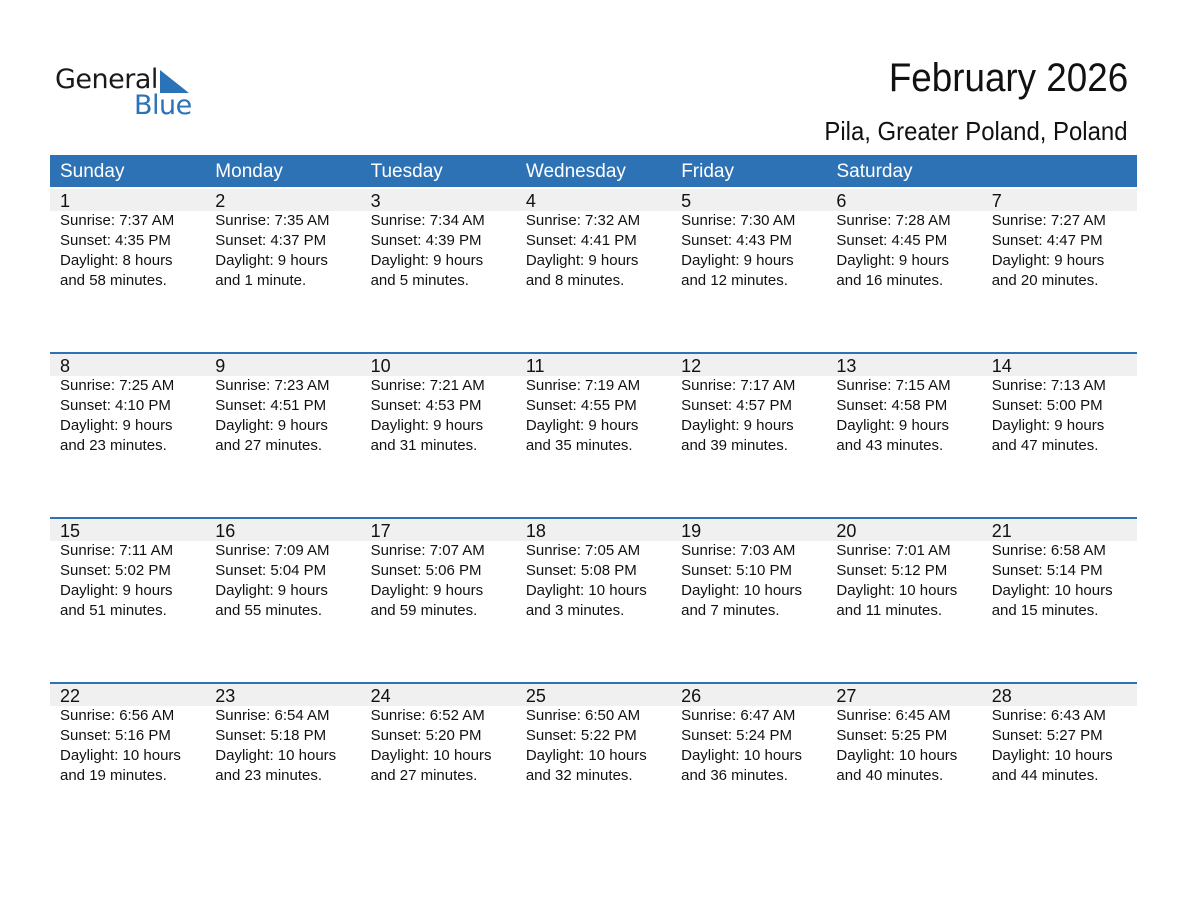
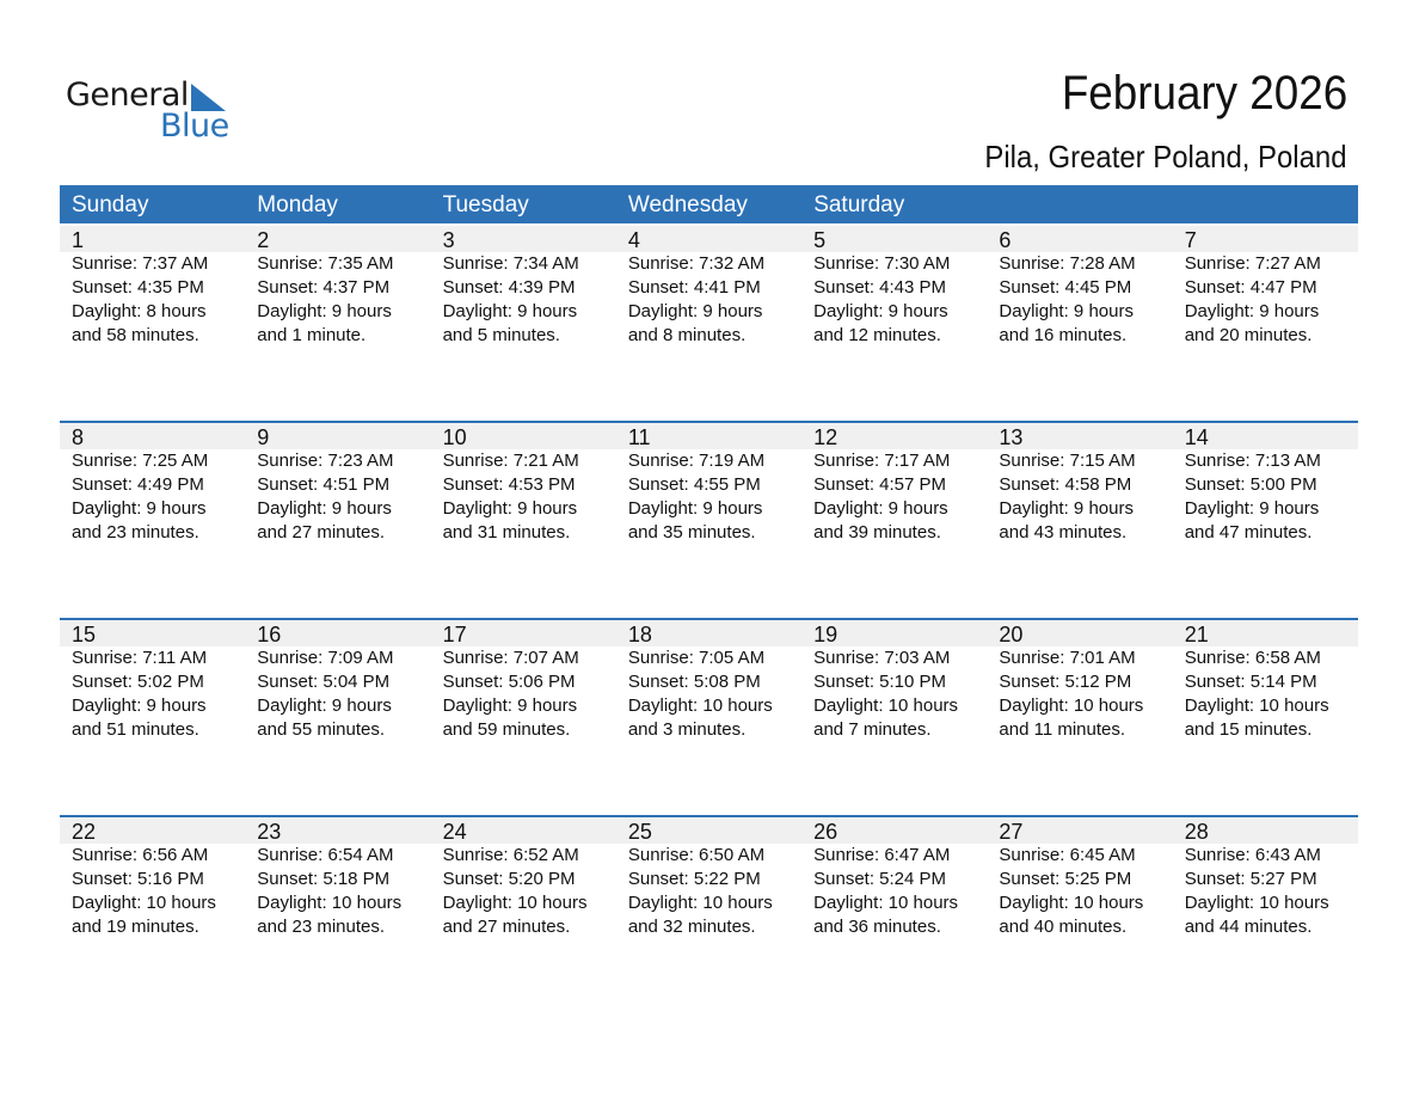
  General
  Blue
  February 2026
  Pila, Greater Poland, Poland
  Sunday
  Monday
  Tuesday
  Wednesday
- Friday
  Saturday
  1
  Sunrise: 7:37 AM
  Sunset: 4:35 PM
  Daylight: 8 hours
  and 58 minutes.
  2
  Sunrise: 7:35 AM
  Sunset: 4:37 PM
  Daylight: 9 hours
  and 1 minute.
  3
  Sunrise: 7:34 AM
  Sunset: 4:39 PM
  Daylight: 9 hours
  and 5 minutes.
  4
  Sunrise: 7:32 AM
  Sunset: 4:41 PM
  Daylight: 9 hours
  and 8 minutes.
  5
  Sunrise: 7:30 AM
  Sunset: 4:43 PM
  Daylight: 9 hours
  and 12 minutes.
  6
  Sunrise: 7:28 AM
  Sunset: 4:45 PM
  Daylight: 9 hours
  and 16 minutes.
  7
  Sunrise: 7:27 AM
  Sunset: 4:47 PM
  Daylight: 9 hours
  and 20 minutes.
  8
  Sunrise: 7:25 AM
- Sunset: 4:10 PM
+ Sunset: 4:49 PM
  Daylight: 9 hours
  and 23 minutes.
  9
  Sunrise: 7:23 AM
  Sunset: 4:51 PM
  Daylight: 9 hours
  and 27 minutes.
  10
  Sunrise: 7:21 AM
  Sunset: 4:53 PM
  Daylight: 9 hours
  and 31 minutes.
  11
  Sunrise: 7:19 AM
  Sunset: 4:55 PM
  Daylight: 9 hours
  and 35 minutes.
  12
  Sunrise: 7:17 AM
  Sunset: 4:57 PM
  Daylight: 9 hours
  and 39 minutes.
  13
  Sunrise: 7:15 AM
  Sunset: 4:58 PM
  Daylight: 9 hours
  and 43 minutes.
  14
  Sunrise: 7:13 AM
  Sunset: 5:00 PM
  Daylight: 9 hours
  and 47 minutes.
  15
  Sunrise: 7:11 AM
  Sunset: 5:02 PM
  Daylight: 9 hours
  and 51 minutes.
  16
  Sunrise: 7:09 AM
  Sunset: 5:04 PM
  Daylight: 9 hours
  and 55 minutes.
  17
  Sunrise: 7:07 AM
  Sunset: 5:06 PM
  Daylight: 9 hours
  and 59 minutes.
  18
  Sunrise: 7:05 AM
  Sunset: 5:08 PM
  Daylight: 10 hours
  and 3 minutes.
  19
  Sunrise: 7:03 AM
  Sunset: 5:10 PM
  Daylight: 10 hours
  and 7 minutes.
  20
  Sunrise: 7:01 AM
  Sunset: 5:12 PM
  Daylight: 10 hours
  and 11 minutes.
  21
  Sunrise: 6:58 AM
  Sunset: 5:14 PM
  Daylight: 10 hours
  and 15 minutes.
  22
  Sunrise: 6:56 AM
  Sunset: 5:16 PM
  Daylight: 10 hours
  and 19 minutes.
  23
  Sunrise: 6:54 AM
  Sunset: 5:18 PM
  Daylight: 10 hours
  and 23 minutes.
  24
  Sunrise: 6:52 AM
  Sunset: 5:20 PM
  Daylight: 10 hours
  and 27 minutes.
  25
  Sunrise: 6:50 AM
  Sunset: 5:22 PM
  Daylight: 10 hours
  and 32 minutes.
  26
  Sunrise: 6:47 AM
  Sunset: 5:24 PM
  Daylight: 10 hours
  and 36 minutes.
  27
  Sunrise: 6:45 AM
  Sunset: 5:25 PM
  Daylight: 10 hours
  and 40 minutes.
  28
  Sunrise: 6:43 AM
  Sunset: 5:27 PM
  Daylight: 10 hours
  and 44 minutes.
